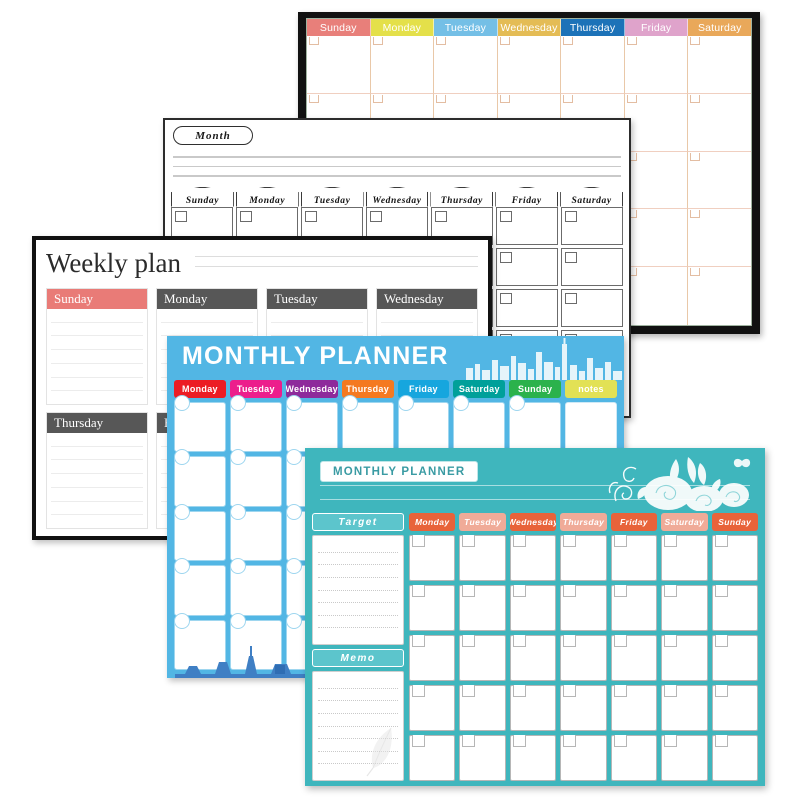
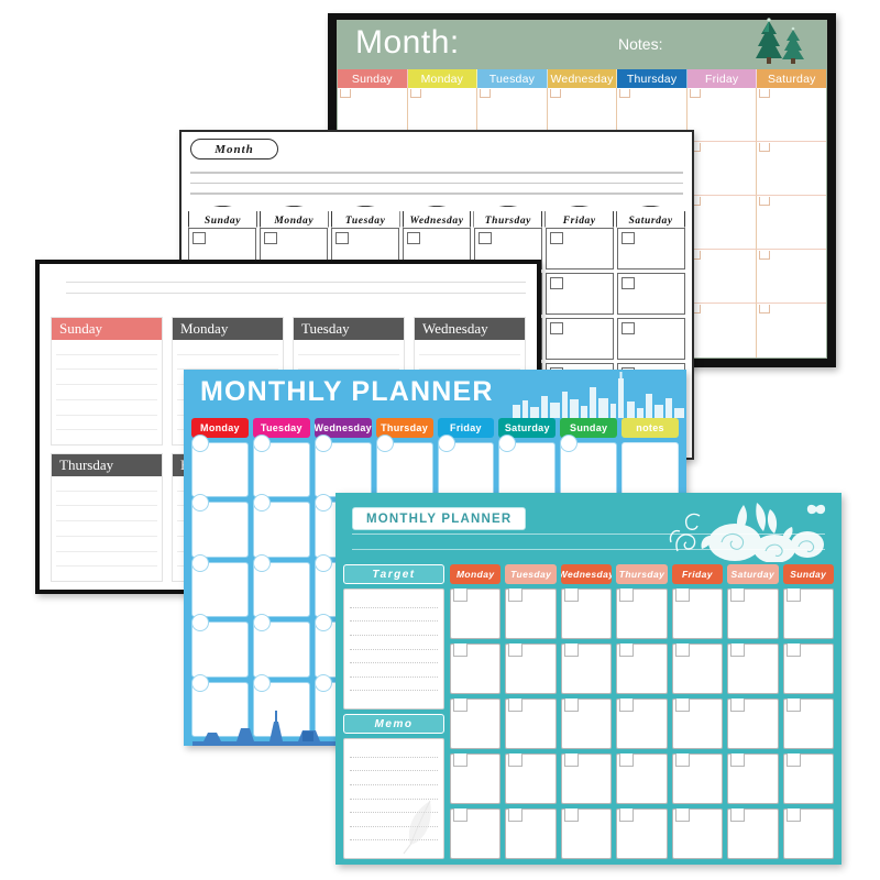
+ Month:
+ Notes:
  Sunday
  Monday
  Tuesday
  Wednesday
  Thursday
  Friday
  Saturday
  Month
  Sunday
  Monday
  Tuesday
  Wednesday
  Thursday
  Friday
  Saturday
- Weekly plan
  Sunday
  Monday
  Tuesday
  Wednesday
  Thursday
  MONTHLY PLANNER
  Monday
  Tuesday
  Wednesday
  Thursday
  Friday
  Saturday
  Sunday
  notes
  MONTHLY PLANNER
  Target
  Memo
  Monday
  Tuesday
  Wednesday
  Thursday
  Friday
  Saturday
  Sunday
